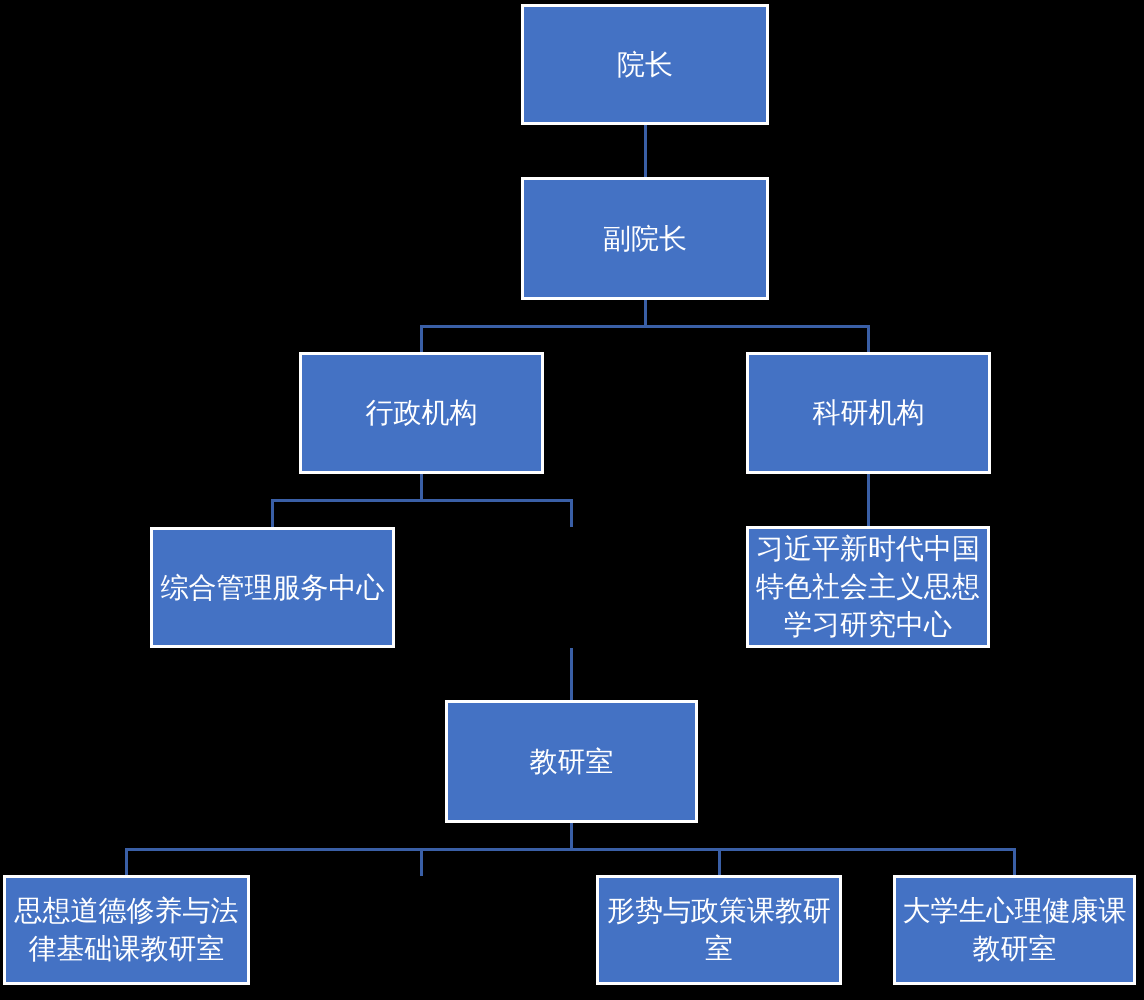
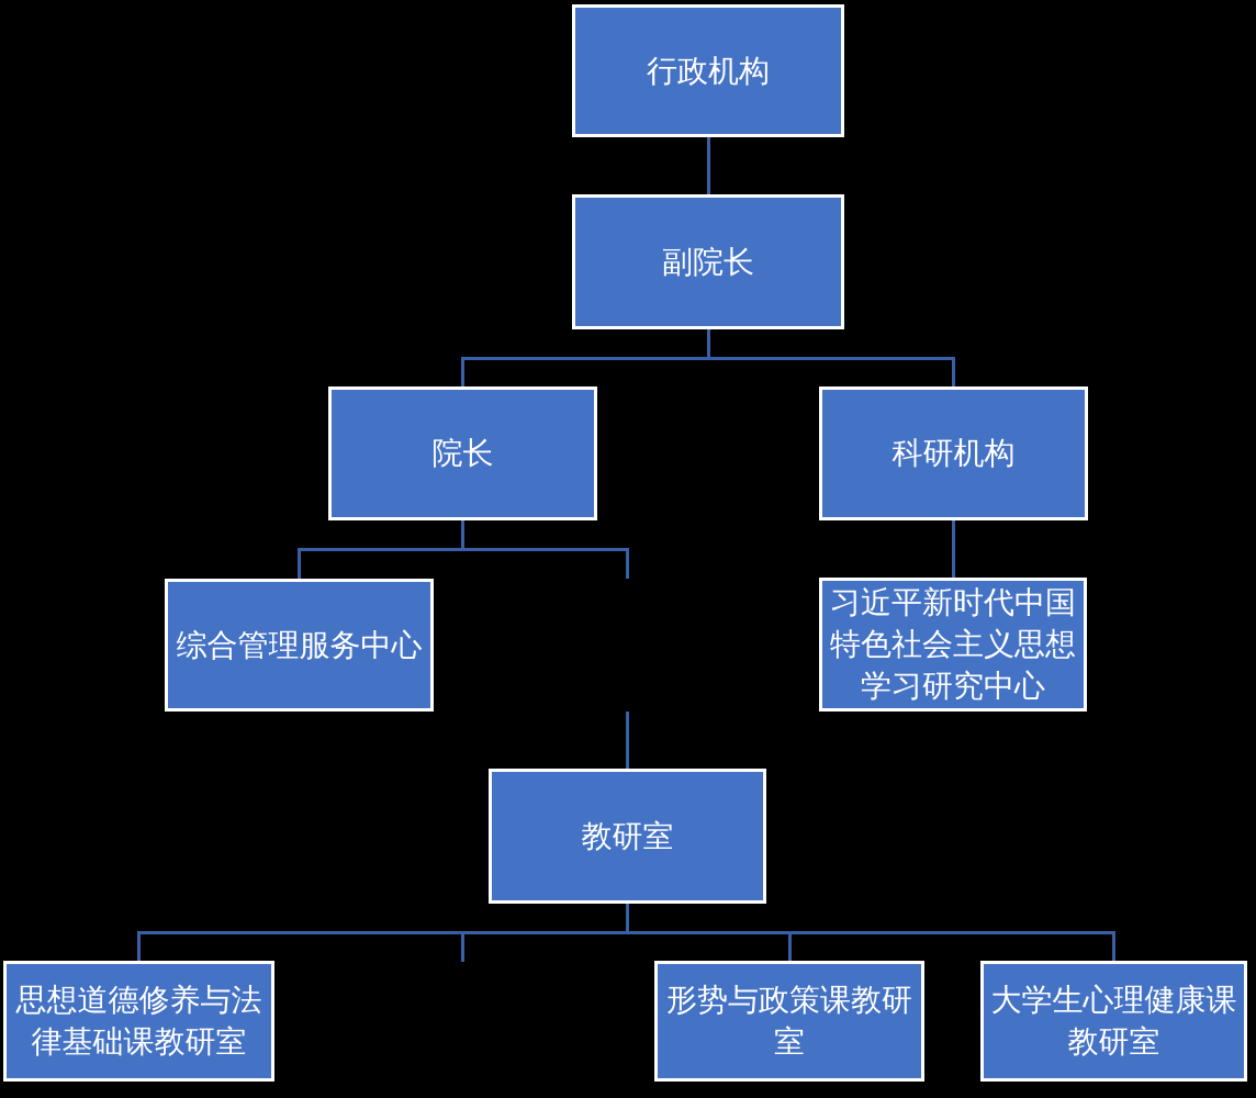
- 院长
+ 行政机构
  副院长
- 行政机构
+ 院长
  科研机构
  综合管理服务中心
  习近平新时代中国特色社会主义思想学习研究中心
  教研室
  思想道德修养与法律基础课教研室
  形势与政策课教研室
  大学生心理健康课教研室
